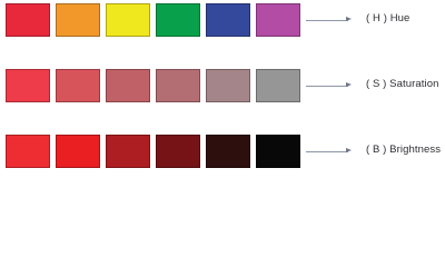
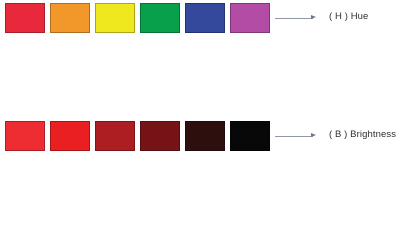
  ( H ) Hue
- ( S ) Saturation
  ( B ) Brightness
